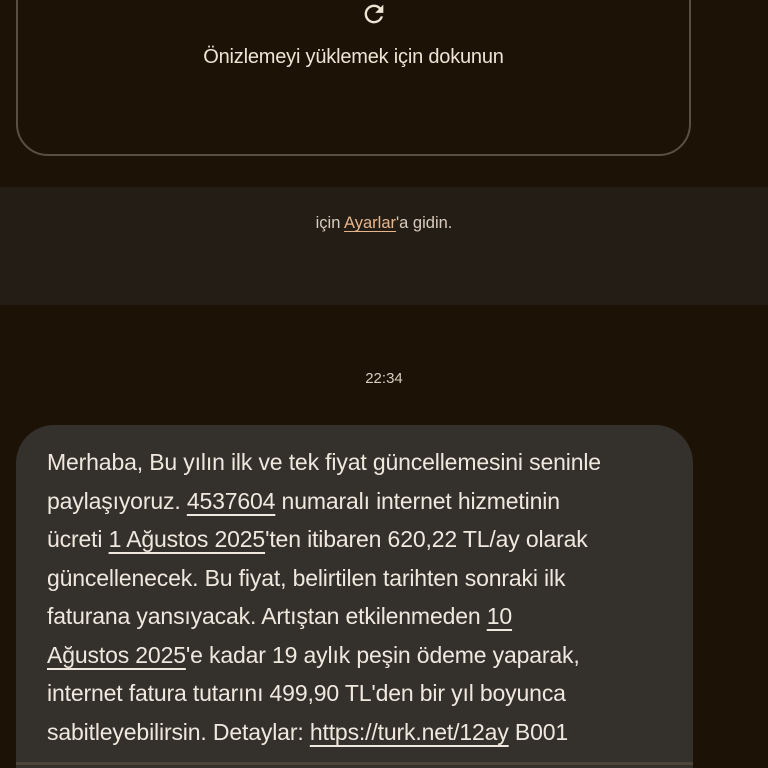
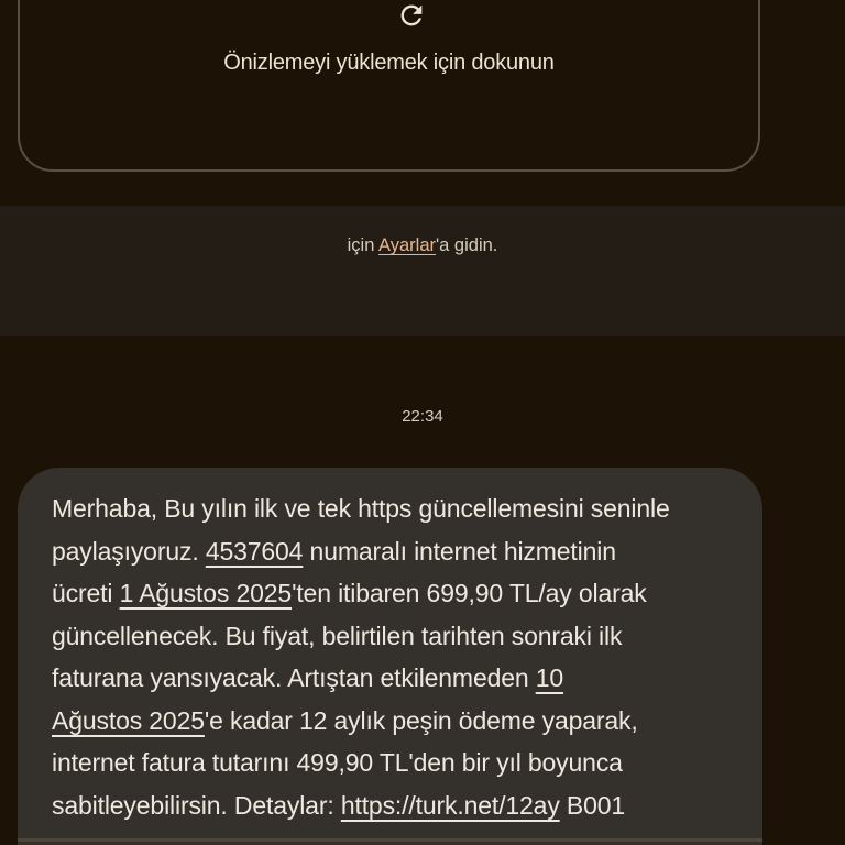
  Önizlemeyi yüklemek için dokunun
  için Ayarlar'a gidin.
  22:34
- Merhaba, Bu yılın ilk ve tek fiyat güncellemesini seninle
+ Merhaba, Bu yılın ilk ve tek https güncellemesini seninle
  paylaşıyoruz. 4537604 numaralı internet hizmetinin
- ücreti 1 Ağustos 2025'ten itibaren 620,22 TL/ay olarak
+ ücreti 1 Ağustos 2025'ten itibaren 699,90 TL/ay olarak
  güncellenecek. Bu fiyat, belirtilen tarihten sonraki ilk
  faturana yansıyacak. Artıştan etkilenmeden 10
- Ağustos 2025'e kadar 19 aylık peşin ödeme yaparak,
+ Ağustos 2025'e kadar 12 aylık peşin ödeme yaparak,
  internet fatura tutarını 499,90 TL'den bir yıl boyunca
  sabitleyebilirsin. Detaylar: https://turk.net/12ay B001
